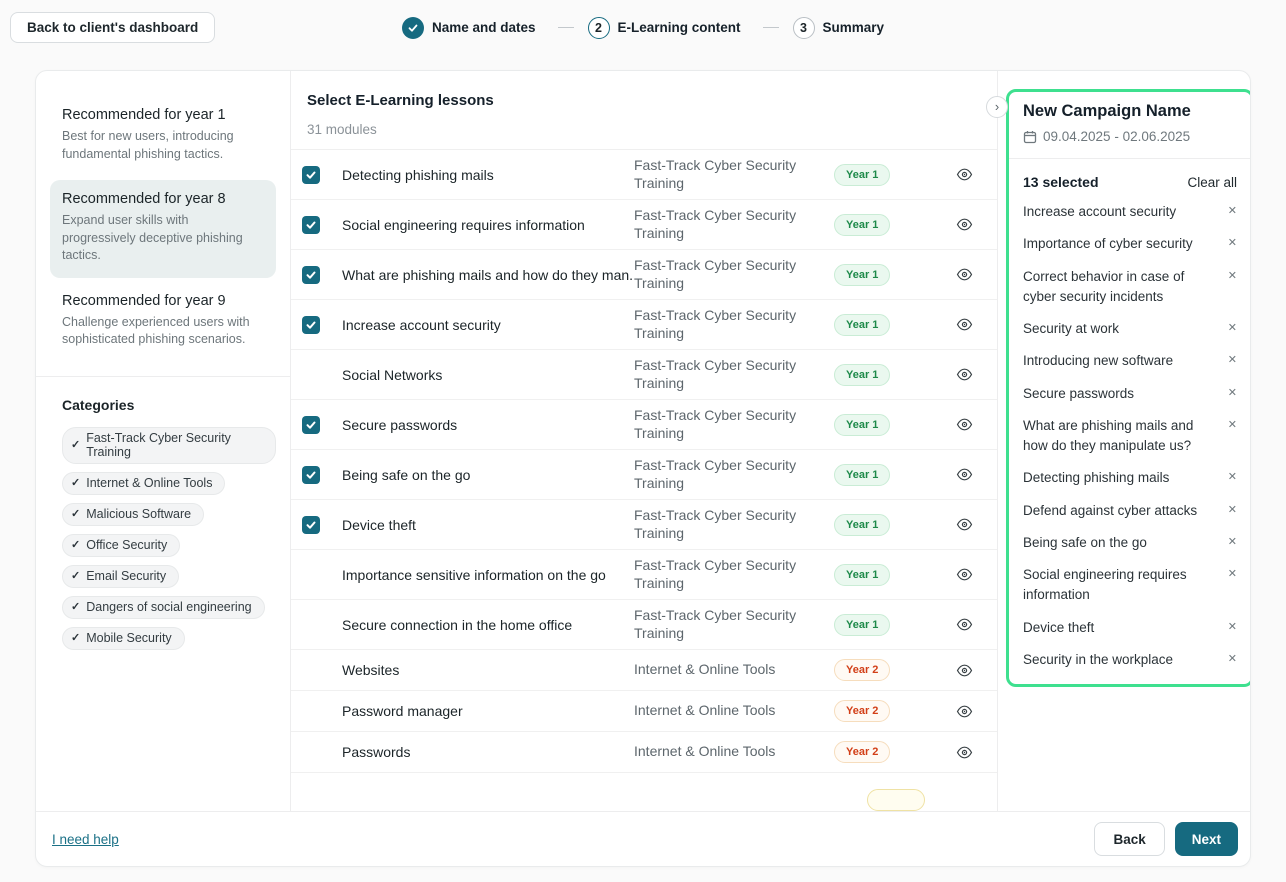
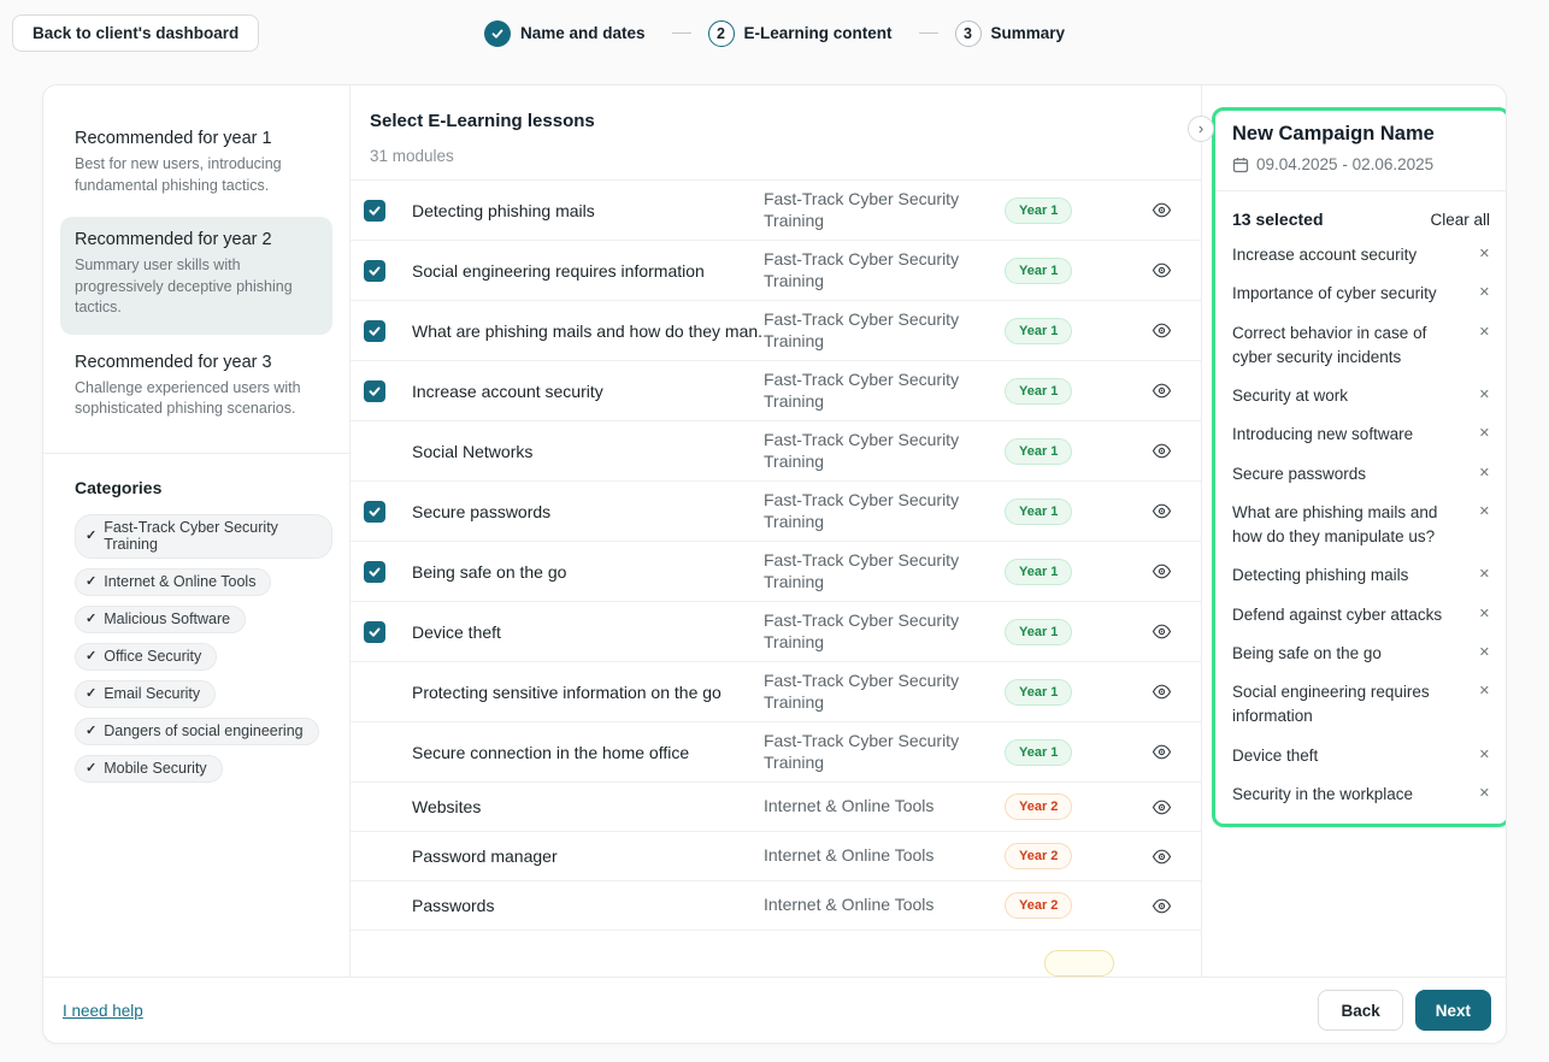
  Back to client's dashboard
  Name and dates
  2
  E-Learning content
  3
  Summary
  Recommended for year 1
  Best for new users, introducing fundamental phishing tactics.
- Recommended for year 8
+ Recommended for year 2
- Expand user skills with progressively deceptive phishing tactics.
+ Summary user skills with progressively deceptive phishing tactics.
- Recommended for year 9
+ Recommended for year 3
  Challenge experienced users with sophisticated phishing scenarios.
  Categories
  ✓
  Fast-Track Cyber Security Training
  ✓
  Internet & Online Tools
  ✓
  Malicious Software
  ✓
  Office Security
  ✓
  Email Security
  ✓
  Dangers of social engineering
  ✓
  Mobile Security
  Select E-Learning lessons
  31 modules
  Detecting phishing mails
  Fast-Track Cyber Security Training
  Year 1
  Social engineering requires information
  Fast-Track Cyber Security Training
  Year 1
  What are phishing mails and how do they man.
  Fast-Track Cyber Security Training
  Year 1
  Increase account security
  Fast-Track Cyber Security Training
  Year 1
  Social Networks
  Fast-Track Cyber Security Training
  Year 1
  Secure passwords
  Fast-Track Cyber Security Training
  Year 1
  Being safe on the go
  Fast-Track Cyber Security Training
  Year 1
  Device theft
  Fast-Track Cyber Security Training
  Year 1
- Importance sensitive information on the go
+ Protecting sensitive information on the go
  Fast-Track Cyber Security Training
  Year 1
  Secure connection in the home office
  Fast-Track Cyber Security Training
  Year 1
  Websites
  Internet & Online Tools
  Year 2
  Password manager
  Internet & Online Tools
  Year 2
  Passwords
  Internet & Online Tools
  Year 2
  New Campaign Name
  09.04.2025 - 02.06.2025
  13 selected
  Clear all
  Increase account security
  ✕
  Importance of cyber security
  ✕
  Correct behavior in case of cyber security incidents
  ✕
  Security at work
  ✕
  Introducing new software
  ✕
  Secure passwords
  ✕
  What are phishing mails and how do they manipulate us?
  ✕
  Detecting phishing mails
  ✕
  Defend against cyber attacks
  ✕
  Being safe on the go
  ✕
  Social engineering requires information
  ✕
  Device theft
  ✕
  Security in the workplace
  ✕
  I need help
  Back
  Next
  ›
